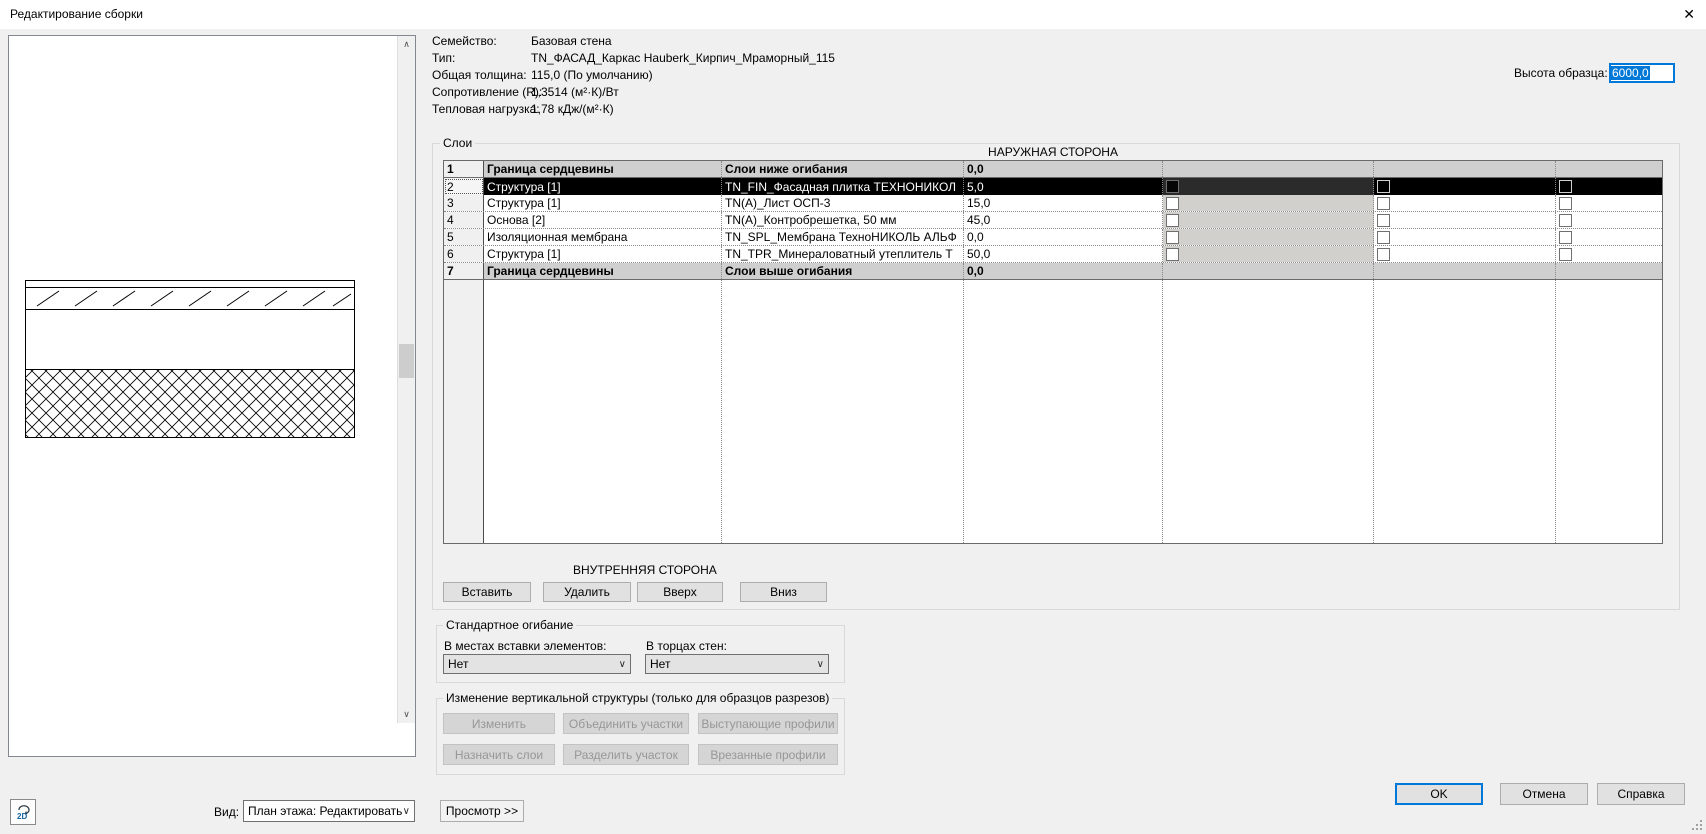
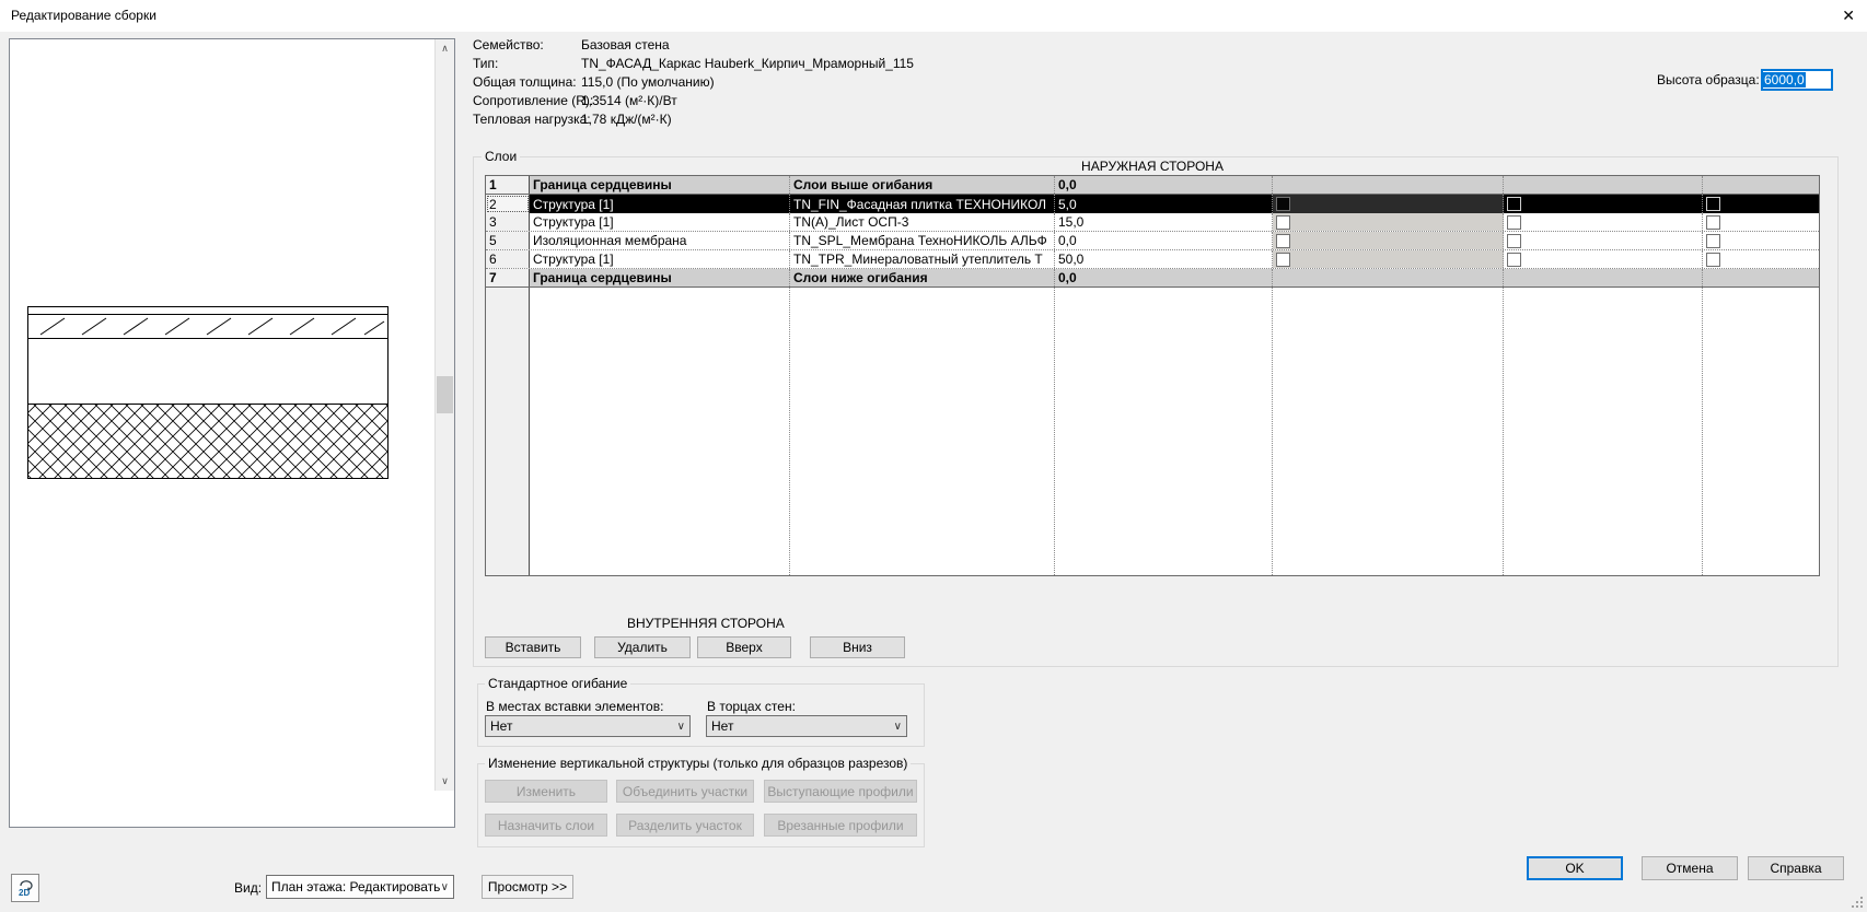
  Редактирование сборки
  ✕
  ∧
  ∨
  Семейство:
  Базовая стена
  Тип:
  TN_ФАСАД_Каркас Hauberk_Кирпич_Мраморный_115
  Общая толщина:
  115,0 (По умолчанию)
  Сопротивление (R):
  1,3514 (м²·К)/Вт
  Тепловая нагрузка:
  1,78 кДж/(м²·К)
  Высота образца:
  6000,0
  Слои
  НАРУЖНАЯ СТОРОНА
  1
  Граница сердцевины
- Слои ниже огибания
+ Слои выше огибания
  0,0
  2
  Структура [1]
  TN_FIN_Фасадная плитка ТЕХНОНИКОЛ
  5,0
  3
  Структура [1]
  TN(A)_Лист ОСП-3
  15,0
- 4
- Основа [2]
- TN(A)_Контробрешетка, 50 мм
- 45,0
  5
  Изоляционная мембрана
  TN_SPL_Мембрана ТехноНИКОЛЬ АЛЬФ
  0,0
  6
  Структура [1]
  TN_TPR_Минераловатный утеплитель Т
  50,0
  7
  Граница сердцевины
- Слои выше огибания
+ Слои ниже огибания
  0,0
  ВНУТРЕННЯЯ СТОРОНА
  Вставить
  Удалить
  Вверх
  Вниз
  Стандартное огибание
  В местах вставки элементов:
  Нет
  ∨
  В торцах стен:
  Нет
  ∨
  Изменение вертикальной структуры (только для образцов разрезов)
  Изменить
  Объединить участки
  Выступающие профили
  Назначить слои
  Разделить участок
  Врезанные профили
  2D
  Вид:
  План этажа: Редактировать
  ∨
  Просмотр >>
  OK
  Отмена
  Справка
